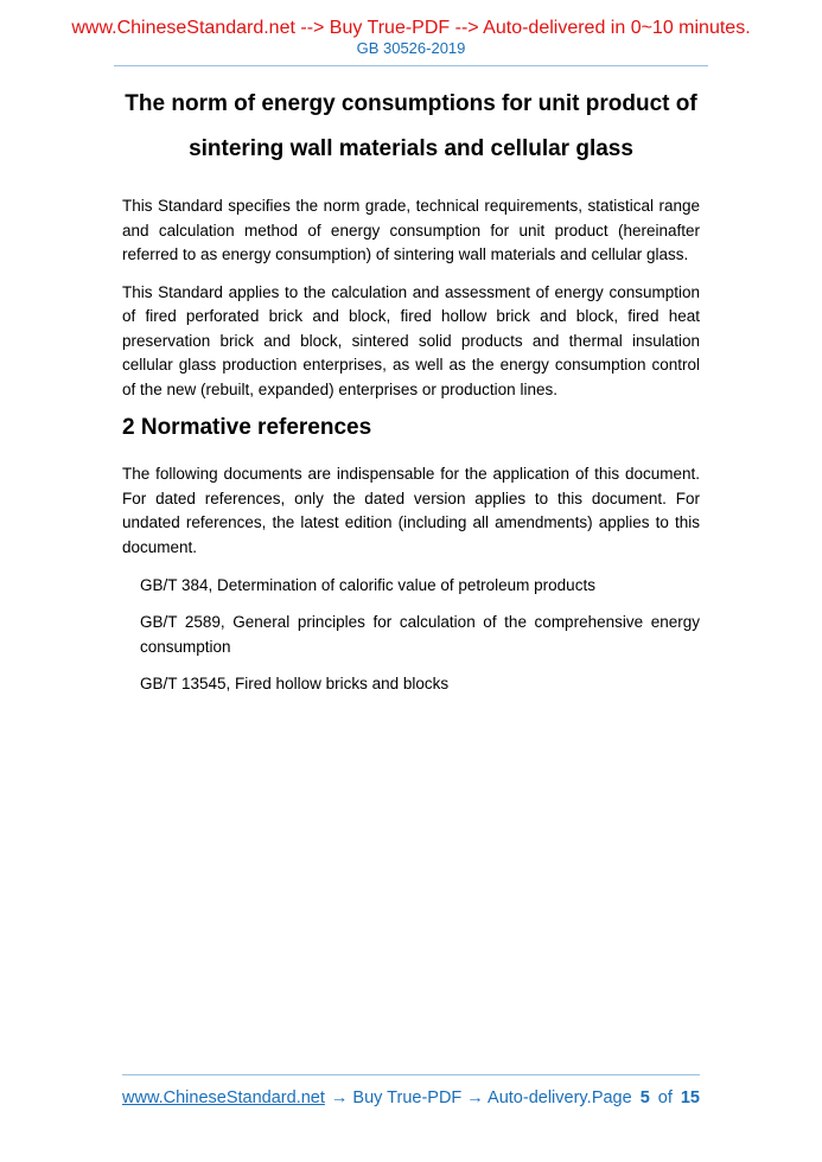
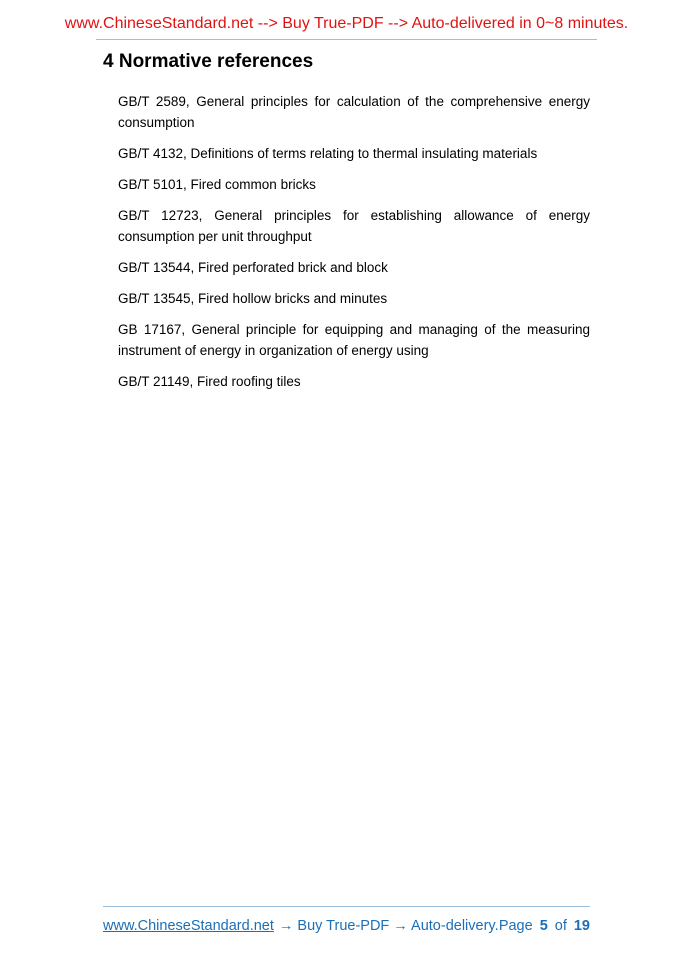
- www.ChineseStandard.net --> Buy True-PDF --> Auto-delivered in 0~10 minutes.
+ www.ChineseStandard.net --> Buy True-PDF --> Auto-delivered in 0~8 minutes.
- GB 30526-2019
- The norm of energy consumptions for unit product of
- sintering wall materials and cellular glass
- This Standard specifies the norm grade, technical requirements, statistical range and calculation method of energy consumption for unit product (hereinafter referred to as energy consumption) of sintering wall materials and cellular glass.
- This Standard applies to the calculation and assessment of energy consumption of fired perforated brick and block, fired hollow brick and block, fired heat preservation brick and block, sintered solid products and thermal insulation cellular glass production enterprises, as well as the energy consumption control of the new (rebuilt, expanded) enterprises or production lines.
- 2 Normative references
+ 4 Normative references
- The following documents are indispensable for the application of this document. For dated references, only the dated version applies to this document. For undated references, the latest edition (including all amendments) applies to this document.
- GB/T 384, Determination of calorific value of petroleum products
  GB/T 2589, General principles for calculation of the comprehensive energy consumption
+ GB/T 4132, Definitions of terms relating to thermal insulating materials
+ GB/T 5101, Fired common bricks
+ GB/T 12723, General principles for establishing allowance of energy consumption per unit throughput
+ GB/T 13544, Fired perforated brick and block
- GB/T 13545, Fired hollow bricks and blocks
+ GB/T 13545, Fired hollow bricks and minutes
+ GB 17167, General principle for equipping and managing of the measuring instrument of energy in organization of energy using
+ GB/T 21149, Fired roofing tiles
  www.ChineseStandard.net → Buy True-PDF → Auto-delivery.
- Page 5 of 15
+ Page 5 of 19
